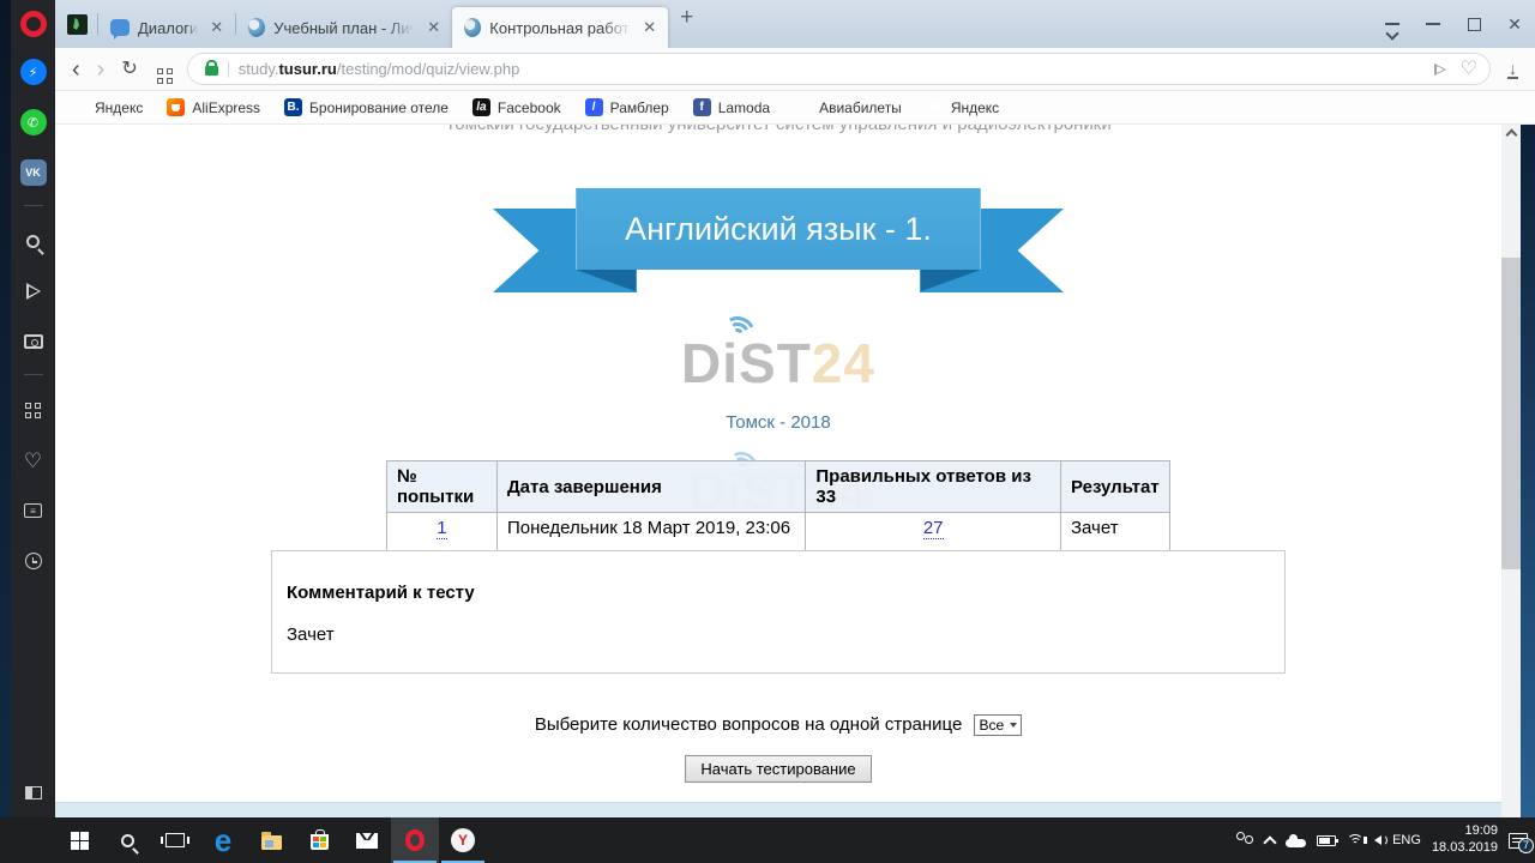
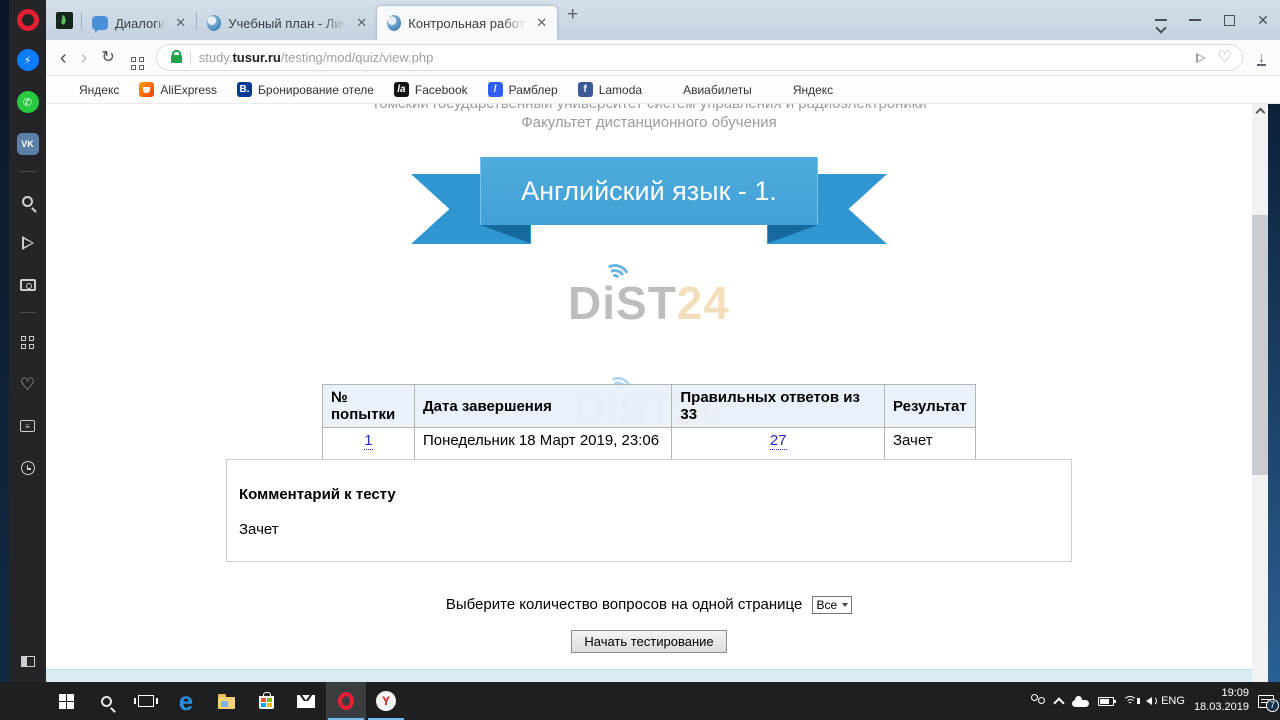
  ⚡
  ✆
  VK
  ♡
  ≡
  Диалоги
  ✕
  Учебный план - Лич
  ✕
  Контрольная работ
  ✕
  +
  ✕
  ‹
  ›
  ↻
  study.tusur.ru/testing/mod/quiz/view.php
  ♡
  ↓
  Яндекс
  AliExpress
  B.
  Бронирование отеле
  la
  Facebook
  /
  Рамблер
  f
  Lamoda
  Авиабилеты
  Яндекс
  Томский государственный университет систем управления и радиоэлектроники
+ Факультет дистанционного обучения
  Английский язык - 1.
  DiST24
- Томск - 2018
  DiST24
  № попытки	Дата завершения	Правильных ответов из 33	Результат
  1	Понедельник 18 Март 2019, 23:06	27	Зачет
  Комментарий к тесту
  Зачет
  Выберите количество вопросов на одной странице Все
  Начать тестирование
  e
  Y
  ENG
  19:09
  18.03.2019
  7
